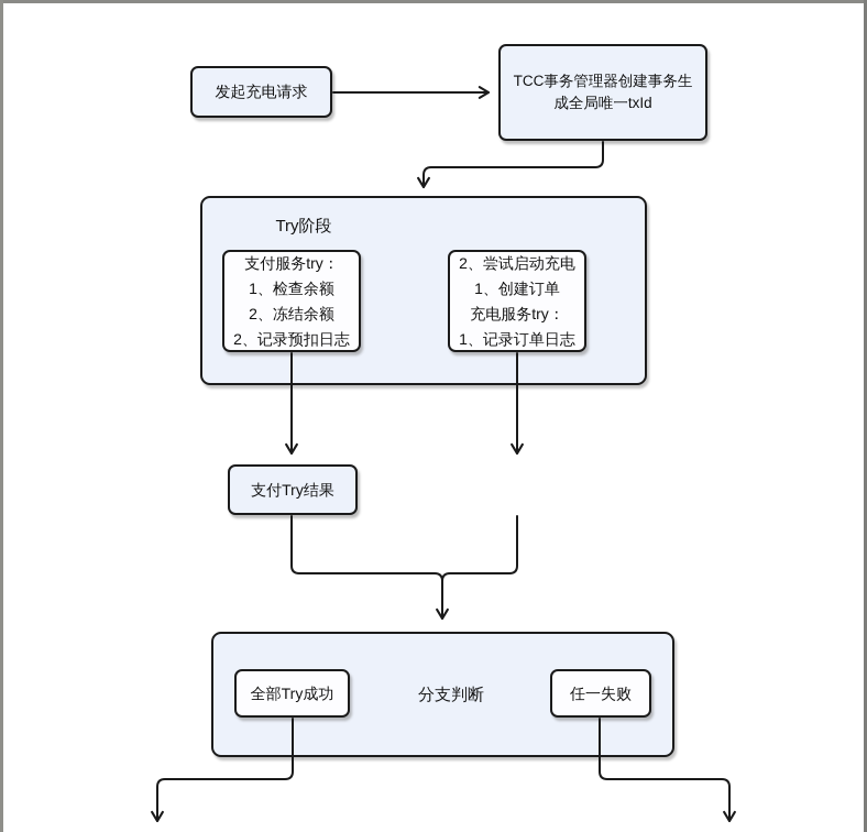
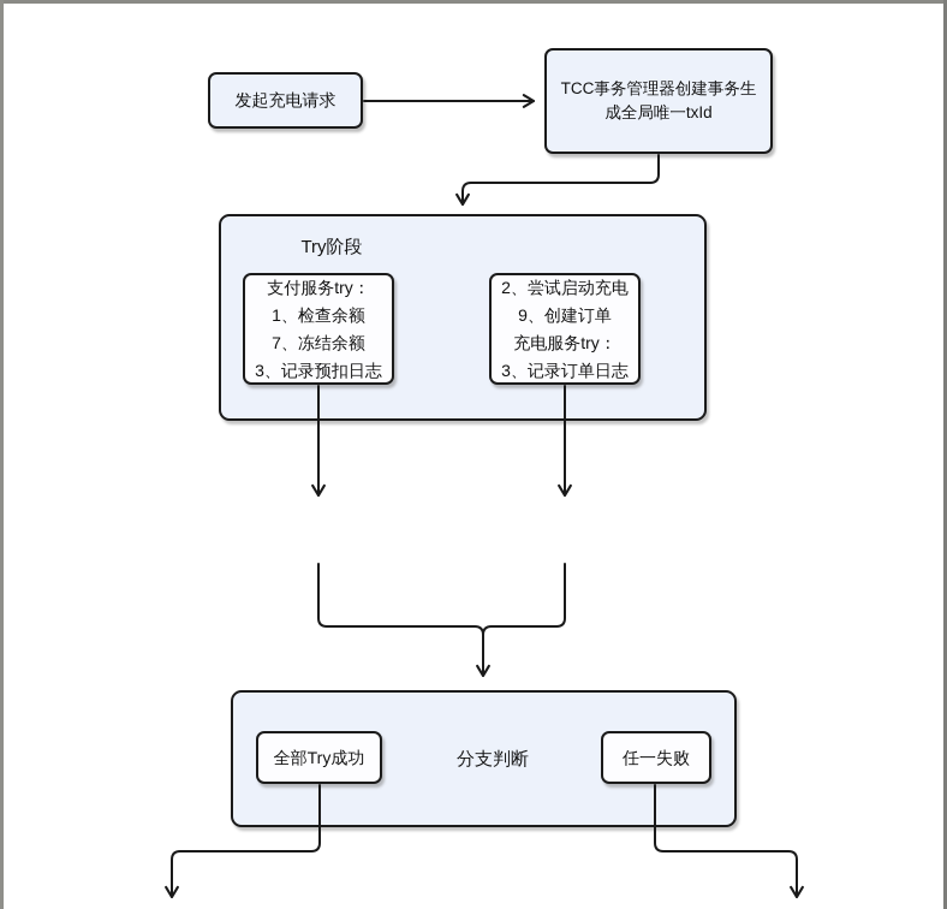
  Try阶段
  分支判断
  发起充电请求
  TCC事务管理器创建事务生成全局唯一txId
  支付服务try：
  1、检查余额
- 2、冻结余额
+ 7、冻结余额
- 2、记录预扣日志
+ 3、记录预扣日志
  2、尝试启动充电
- 1、创建订单
+ 9、创建订单
  充电服务try：
- 1、记录订单日志
+ 3、记录订单日志
- 支付Try结果
  全部Try成功
  任一失败
